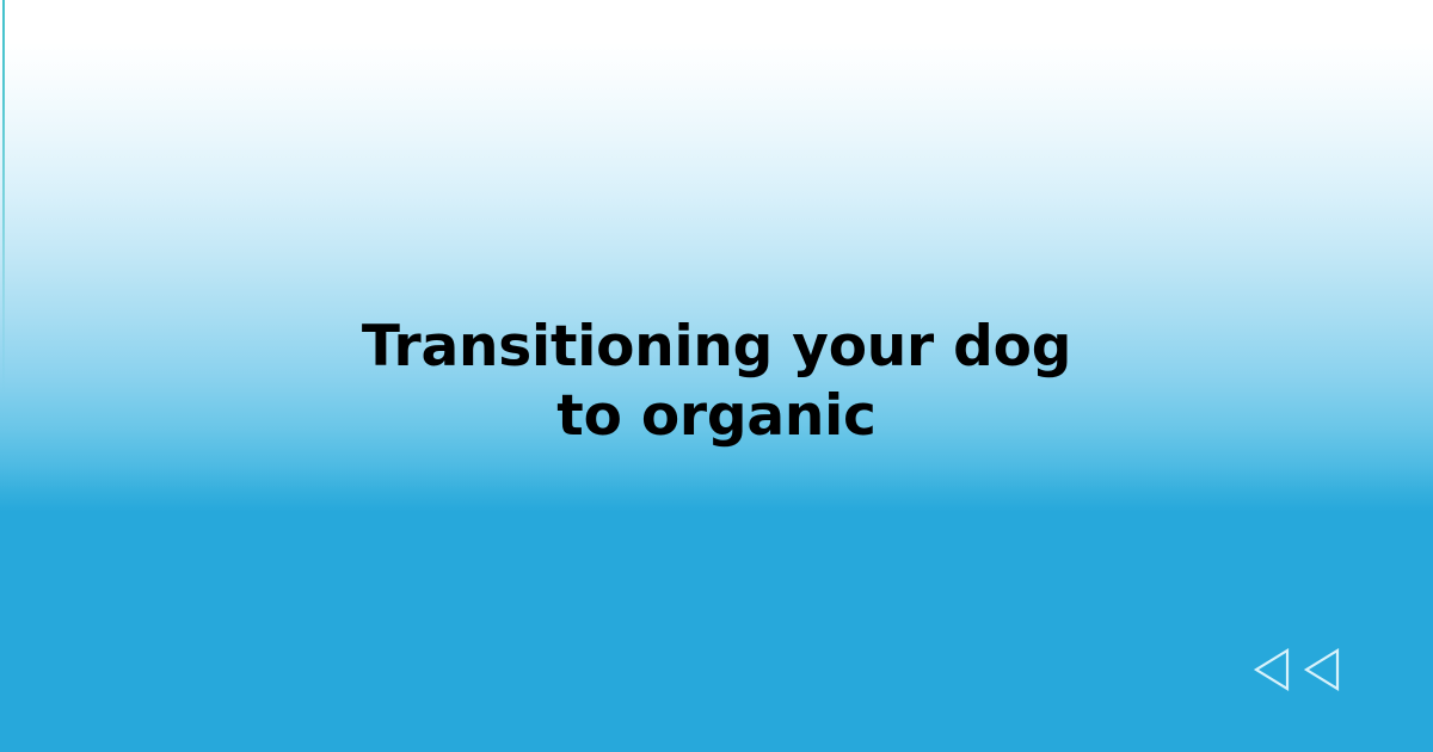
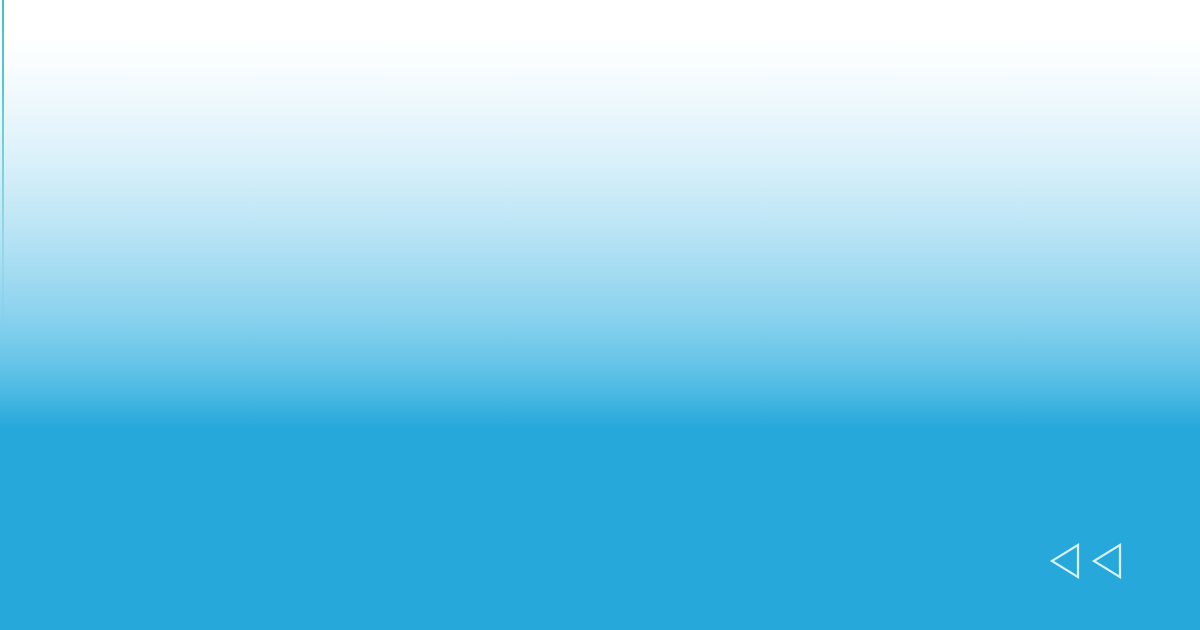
- Transitioning your dog
- to organic
